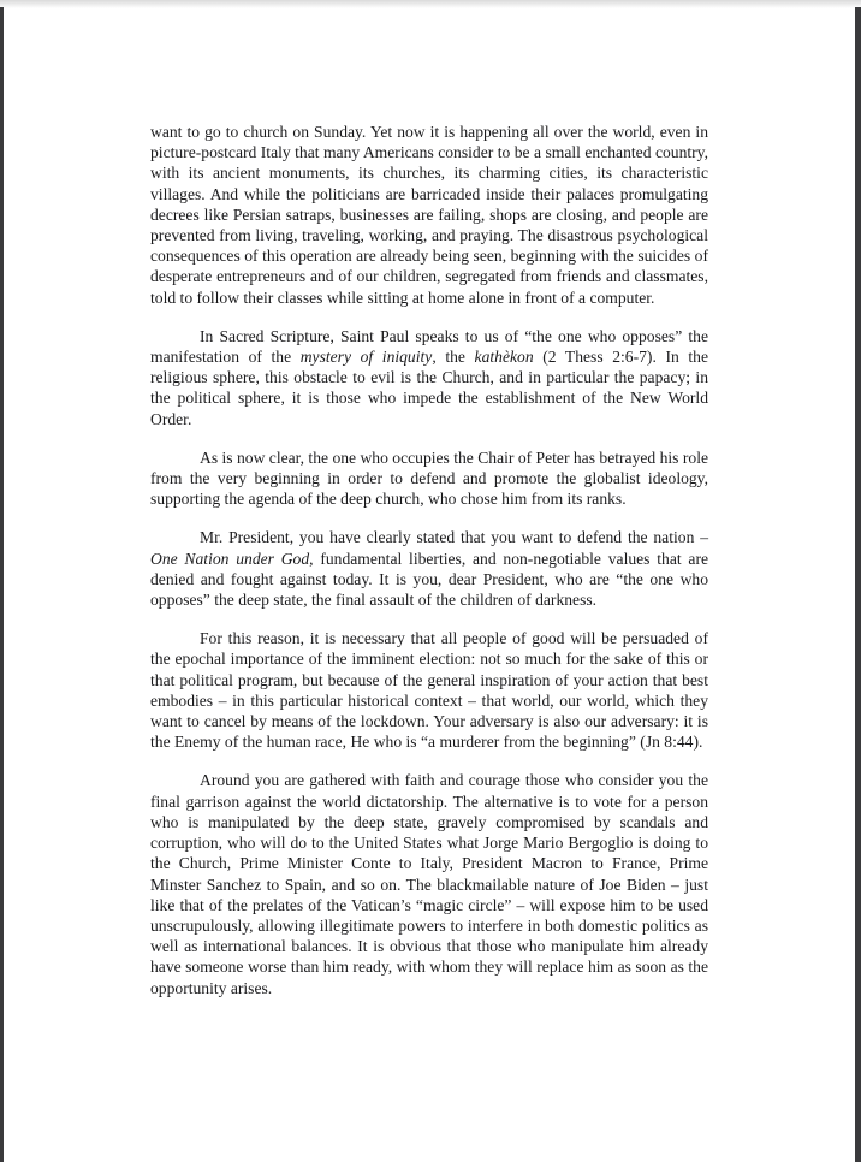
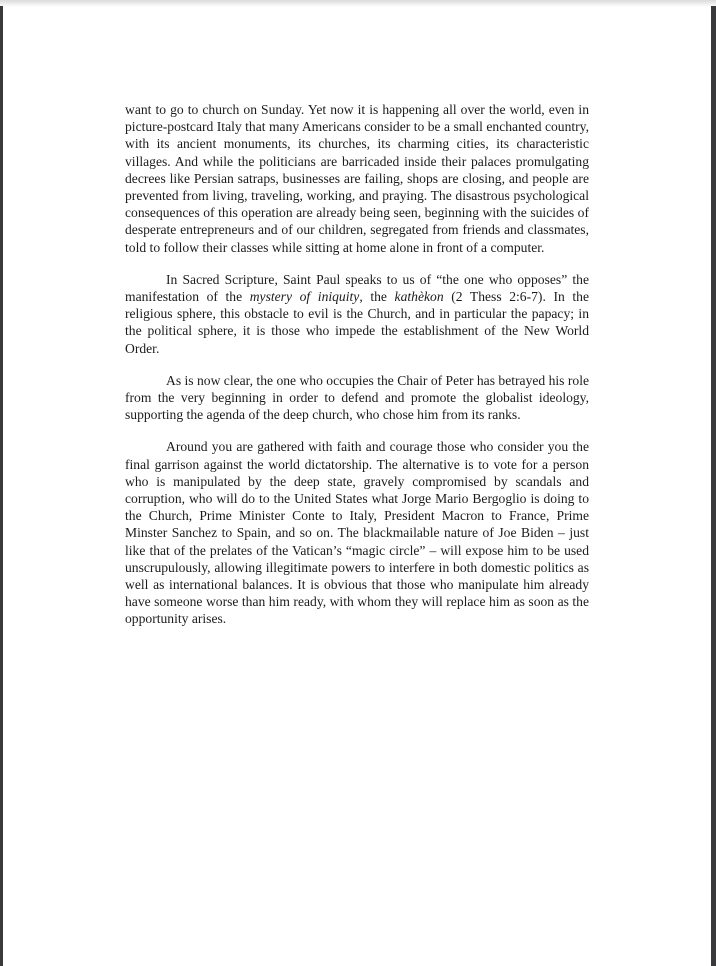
  want to go to church on Sunday. Yet now it is happening all over the world, even in picture-postcard Italy that many Americans consider to be a small enchanted country, with its ancient monuments, its churches, its charming cities, its characteristic villages. And while the politicians are barricaded inside their palaces promulgating decrees like Persian satraps, businesses are failing, shops are closing, and people are prevented from living, traveling, working, and praying. The disastrous psychological consequences of this operation are already being seen, beginning with the suicides of desperate entrepreneurs and of our children, segregated from friends and classmates, told to follow their classes while sitting at home alone in front of a computer.
  In Sacred Scripture, Saint Paul speaks to us of “the one who opposes” the manifestation of the mystery of iniquity, the kathèkon (2 Thess 2:6-7). In the religious sphere, this obstacle to evil is the Church, and in particular the papacy; in the political sphere, it is those who impede the establishment of the New World Order.
  As is now clear, the one who occupies the Chair of Peter has betrayed his role from the very beginning in order to defend and promote the globalist ideology, supporting the agenda of the deep church, who chose him from its ranks.
- Mr. President, you have clearly stated that you want to defend the nation – One Nation under God, fundamental liberties, and non-negotiable values that are denied and fought against today. It is you, dear President, who are “the one who opposes” the deep state, the final assault of the children of darkness.
- For this reason, it is necessary that all people of good will be persuaded of the epochal importance of the imminent election: not so much for the sake of this or that political program, but because of the general inspiration of your action that best embodies – in this particular historical context – that world, our world, which they want to cancel by means of the lockdown. Your adversary is also our adversary: it is the Enemy of the human race, He who is “a murderer from the beginning” (Jn 8:44).
  Around you are gathered with faith and courage those who consider you the final garrison against the world dictatorship. The alternative is to vote for a person who is manipulated by the deep state, gravely compromised by scandals and corruption, who will do to the United States what Jorge Mario Bergoglio is doing to the Church, Prime Minister Conte to Italy, President Macron to France, Prime Minster Sanchez to Spain, and so on. The blackmailable nature of Joe Biden – just like that of the prelates of the Vatican’s “magic circle” – will expose him to be used unscrupulously, allowing illegitimate powers to interfere in both domestic politics as well as international balances. It is obvious that those who manipulate him already have someone worse than him ready, with whom they will replace him as soon as the opportunity arises.
